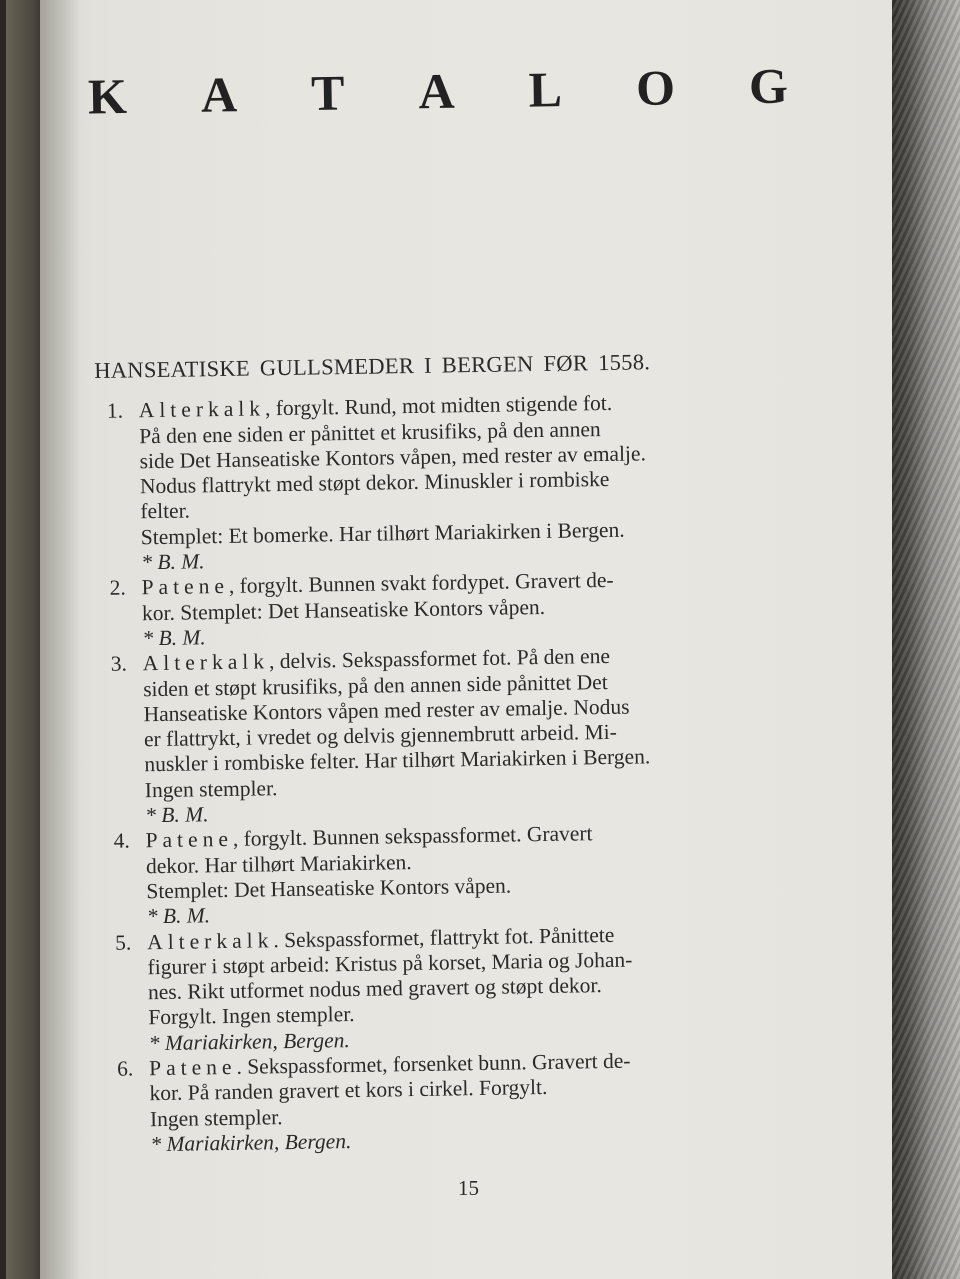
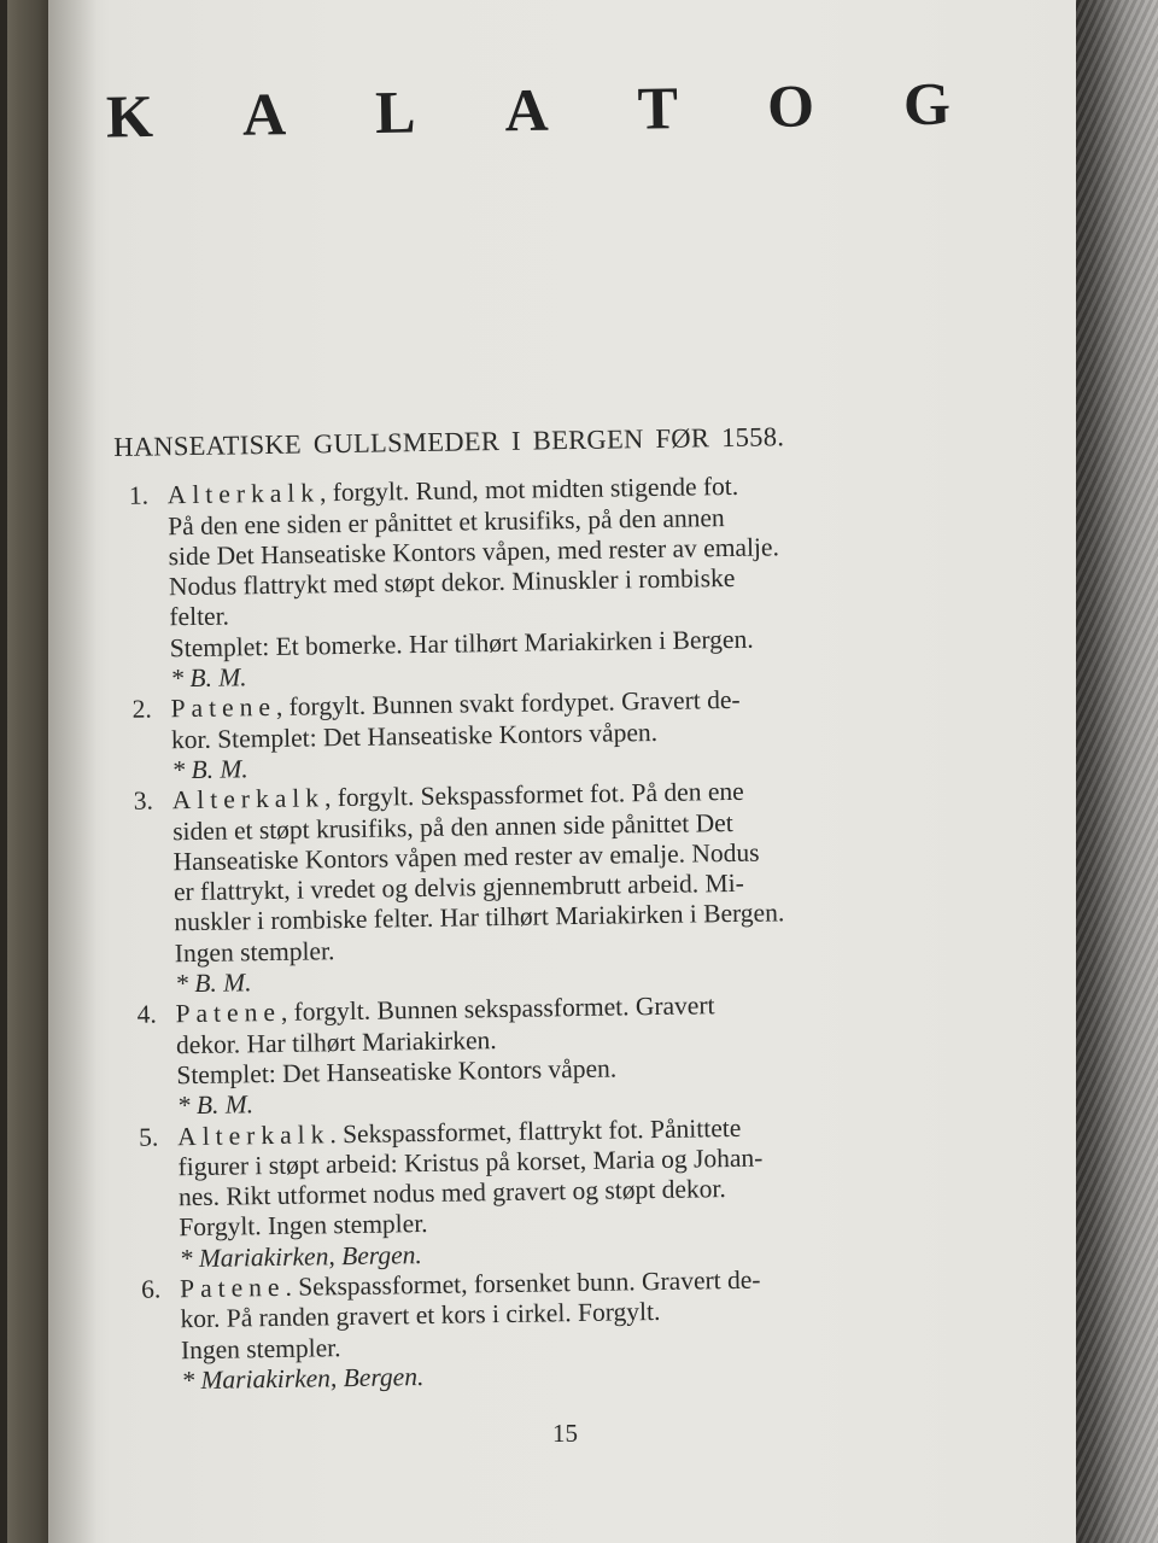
  K
  A
- T
+ L
  A
- L
+ T
  O
  G
  HANSEATISKE GULLSMEDER I BERGEN FØR 1558.
  1.
  Alterkalk, forgylt. Rund, mot midten stigende fot.
  På den ene siden er pånittet et krusifiks, på den annen
  side Det Hanseatiske Kontors våpen, med rester av emalje.
  Nodus flattrykt med støpt dekor. Minuskler i rombiske
  felter.
  Stemplet: Et bomerke. Har tilhørt Mariakirken i Bergen.
  * B. M.
  2.
  Patene, forgylt. Bunnen svakt fordypet. Gravert de-
  kor. Stemplet: Det Hanseatiske Kontors våpen.
  * B. M.
  3.
- Alterkalk, delvis. Sekspassformet fot. På den ene
+ Alterkalk, forgylt. Sekspassformet fot. På den ene
  siden et støpt krusifiks, på den annen side pånittet Det
  Hanseatiske Kontors våpen med rester av emalje. Nodus
  er flattrykt, i vredet og delvis gjennembrutt arbeid. Mi-
  nuskler i rombiske felter. Har tilhørt Mariakirken i Bergen.
  Ingen stempler.
  * B. M.
  4.
  Patene, forgylt. Bunnen sekspassformet. Gravert
  dekor. Har tilhørt Mariakirken.
  Stemplet: Det Hanseatiske Kontors våpen.
  * B. M.
  5.
  Alterkalk. Sekspassformet, flattrykt fot. Pånittete
  figurer i støpt arbeid: Kristus på korset, Maria og Johan-
  nes. Rikt utformet nodus med gravert og støpt dekor.
  Forgylt. Ingen stempler.
  * Mariakirken, Bergen.
  6.
  Patene. Sekspassformet, forsenket bunn. Gravert de-
  kor. På randen gravert et kors i cirkel. Forgylt.
  Ingen stempler.
  * Mariakirken, Bergen.
  15
